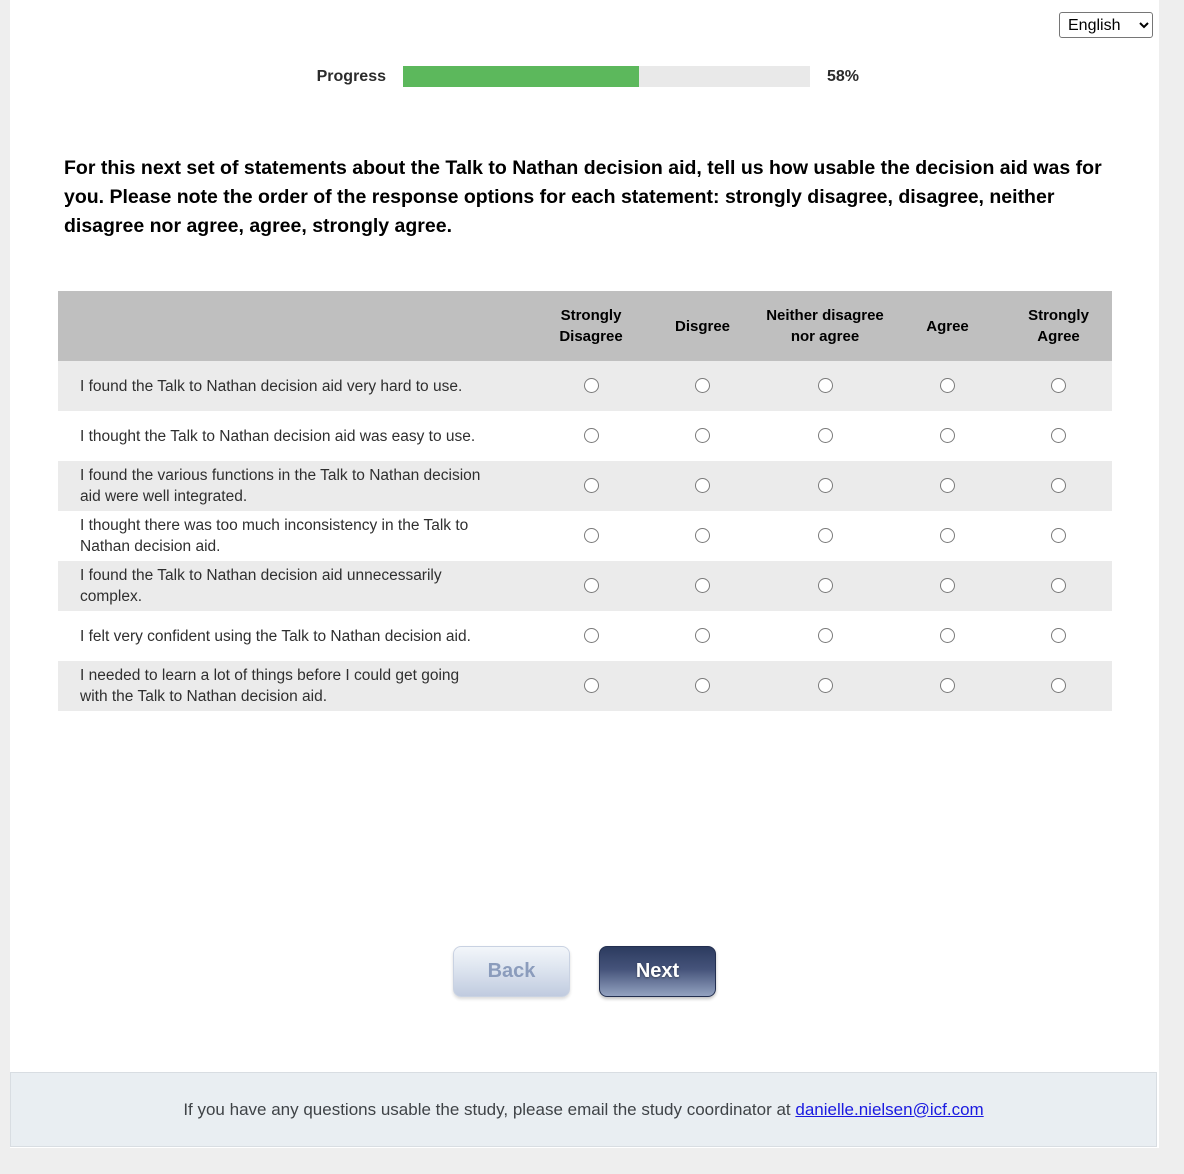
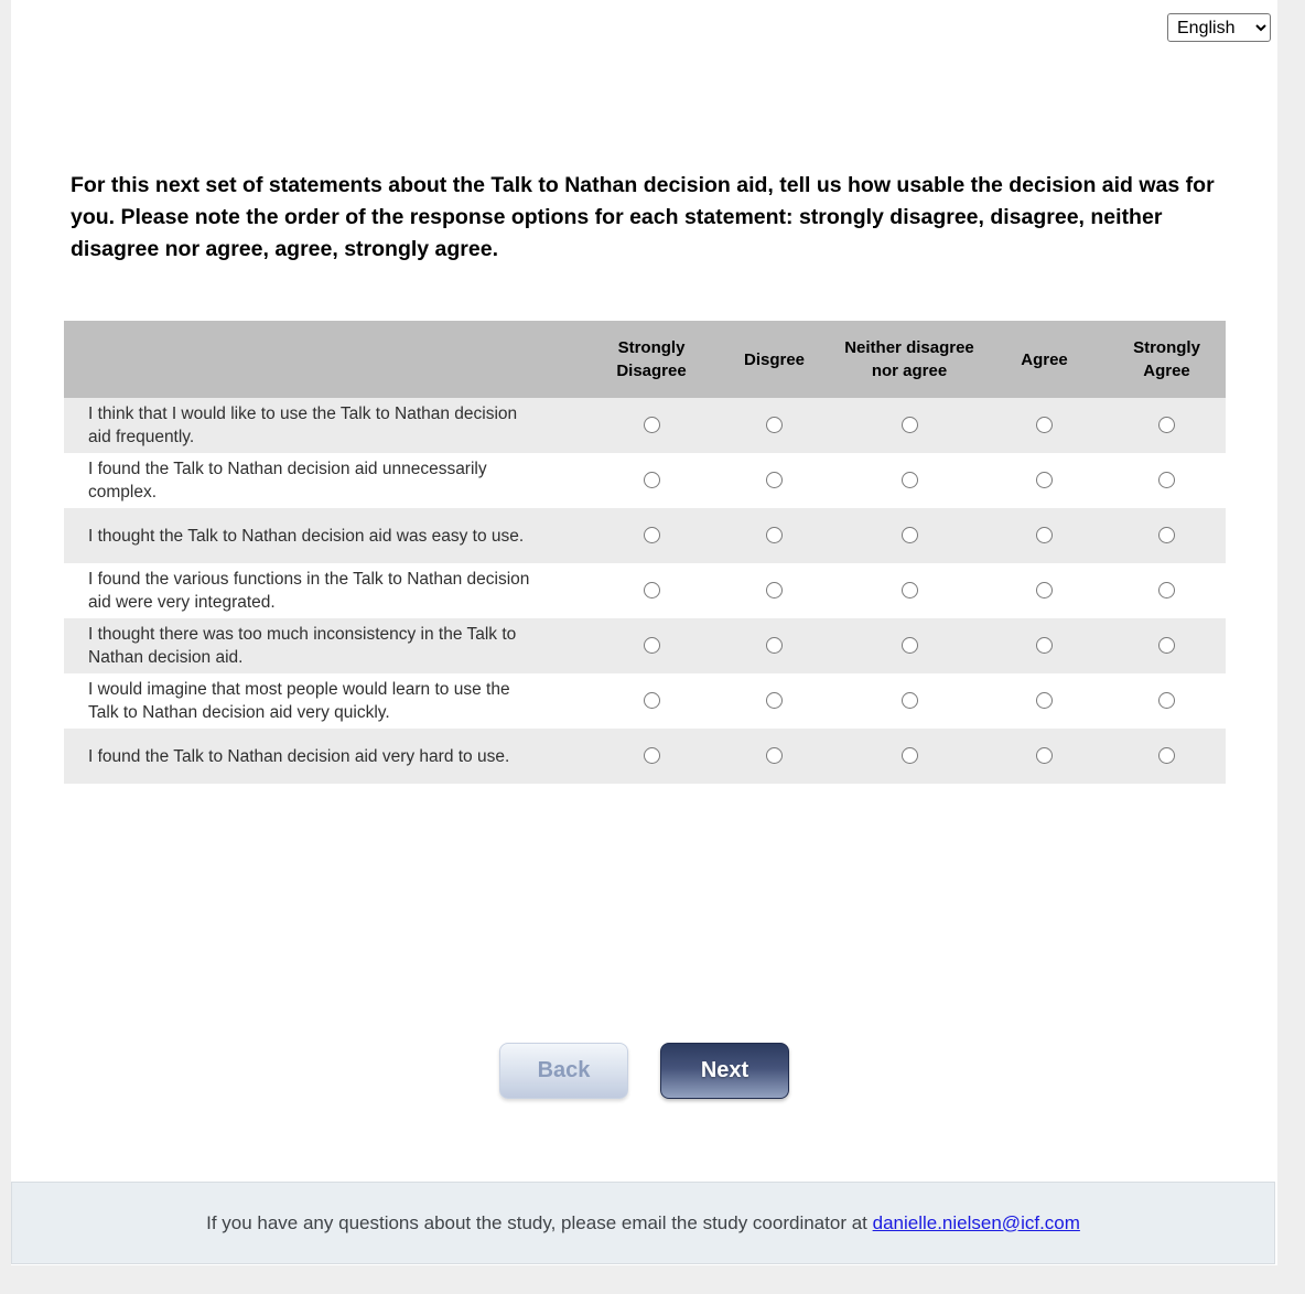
  English
- Progress
- 58%
  For this next set of statements about the Talk to Nathan decision aid, tell us how usable the decision aid was for you. Please note the order of the response options for each statement: strongly disagree, disagree, neither disagree nor agree, agree, strongly agree.
  	Strongly Disagree	Disgree	Neither disagree nor agree	Agree	Strongly Agree
+ I think that I would like to use the Talk to Nathan decision aid frequently.
- I found the Talk to Nathan decision aid very hard to use.
+ I found the Talk to Nathan decision aid unnecessarily complex.
  I thought the Talk to Nathan decision aid was easy to use.
- I found the various functions in the Talk to Nathan decision aid were well integrated.
+ I found the various functions in the Talk to Nathan decision aid were very integrated.
  I thought there was too much inconsistency in the Talk to Nathan decision aid.
+ I would imagine that most people would learn to use the Talk to Nathan decision aid very quickly.
- I found the Talk to Nathan decision aid unnecessarily complex.
+ I found the Talk to Nathan decision aid very hard to use.
- I felt very confident using the Talk to Nathan decision aid.
- I needed to learn a lot of things before I could get going with the Talk to Nathan decision aid.
  Back
  Next
- If you have any questions usable the study, please email the study coordinator at danielle.nielsen@icf.com
+ If you have any questions about the study, please email the study coordinator at danielle.nielsen@icf.com
